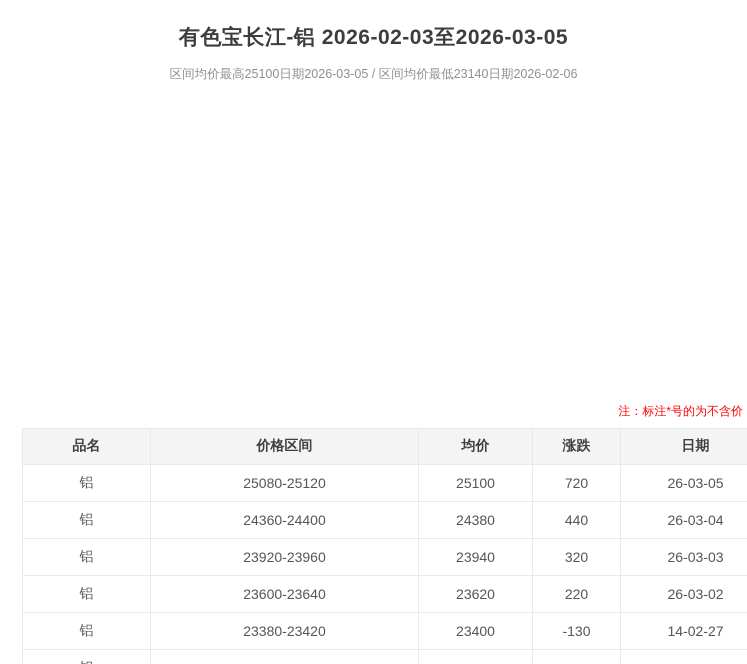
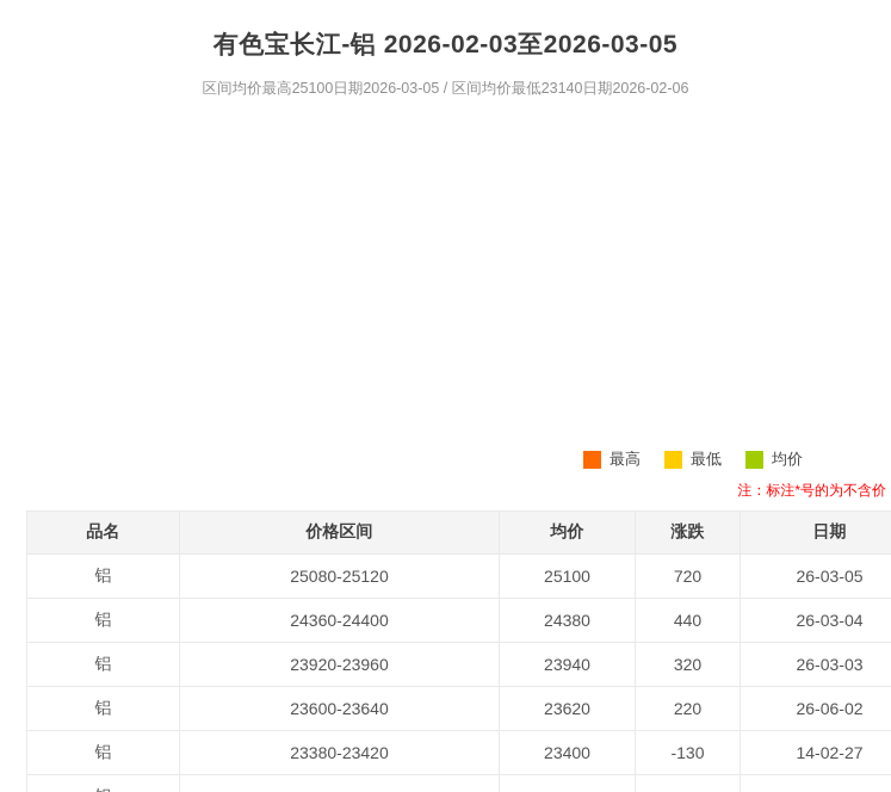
  有色宝长江-铝 2026-02-03至2026-03-05
  区间均价最高25100日期2026-03-05 / 区间均价最低23140日期2026-02-06
+ 最高
+ 最低
+ 均价
  注：标注*号的为不含价
  品名	价格区间	均价	涨跌	日期
  铝	25080-25120	25100	720	26-03-05
  铝	24360-24400	24380	440	26-03-04
  铝	23920-23960	23940	320	26-03-03
- 铝	23600-23640	23620	220	26-03-02
+ 铝	23600-23640	23620	220	26-06-02
  铝	23380-23420	23400	-130	14-02-27
